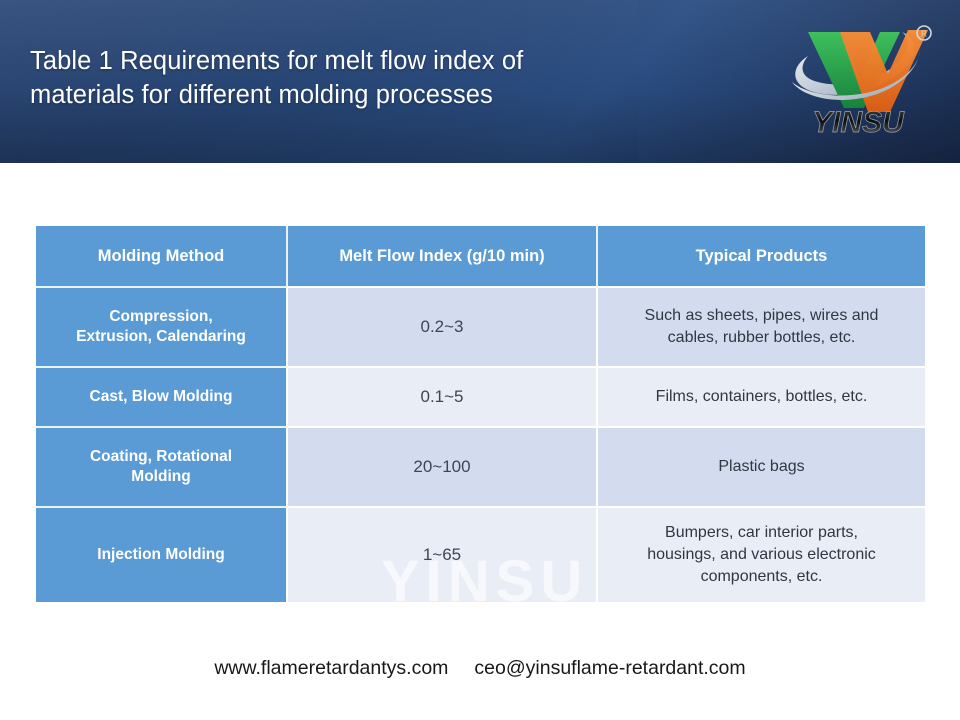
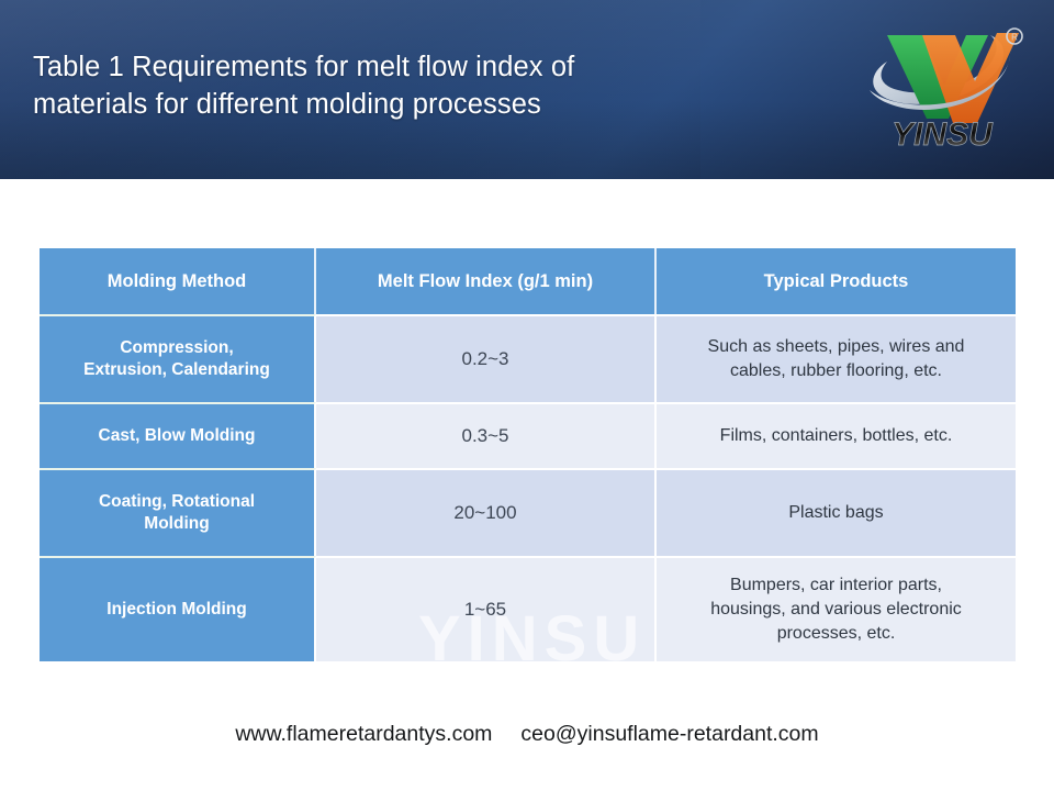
  Table 1 Requirements for melt flow index of
  materials for different molding processes
  R
  YINSU
- Molding Method	Melt Flow Index (g/10 min)	Typical Products
+ Molding Method	Melt Flow Index (g/1 min)	Typical Products
- Compression, Extrusion, Calendaring	0.2~3	Such as sheets, pipes, wires and cables, rubber bottles, etc.
+ Compression, Extrusion, Calendaring	0.2~3	Such as sheets, pipes, wires and cables, rubber flooring, etc.
- Cast, Blow Molding	0.1~5	Films, containers, bottles, etc.
+ Cast, Blow Molding	0.3~5	Films, containers, bottles, etc.
  Coating, Rotational Molding	20~100	Plastic bags
- Injection Molding	1~65	Bumpers, car interior parts, housings, and various electronic components, etc.
+ Injection Molding	1~65	Bumpers, car interior parts, housings, and various electronic processes, etc.
  YINSU
  www.flameretardantys.com ceo@yinsuflame-retardant.com
